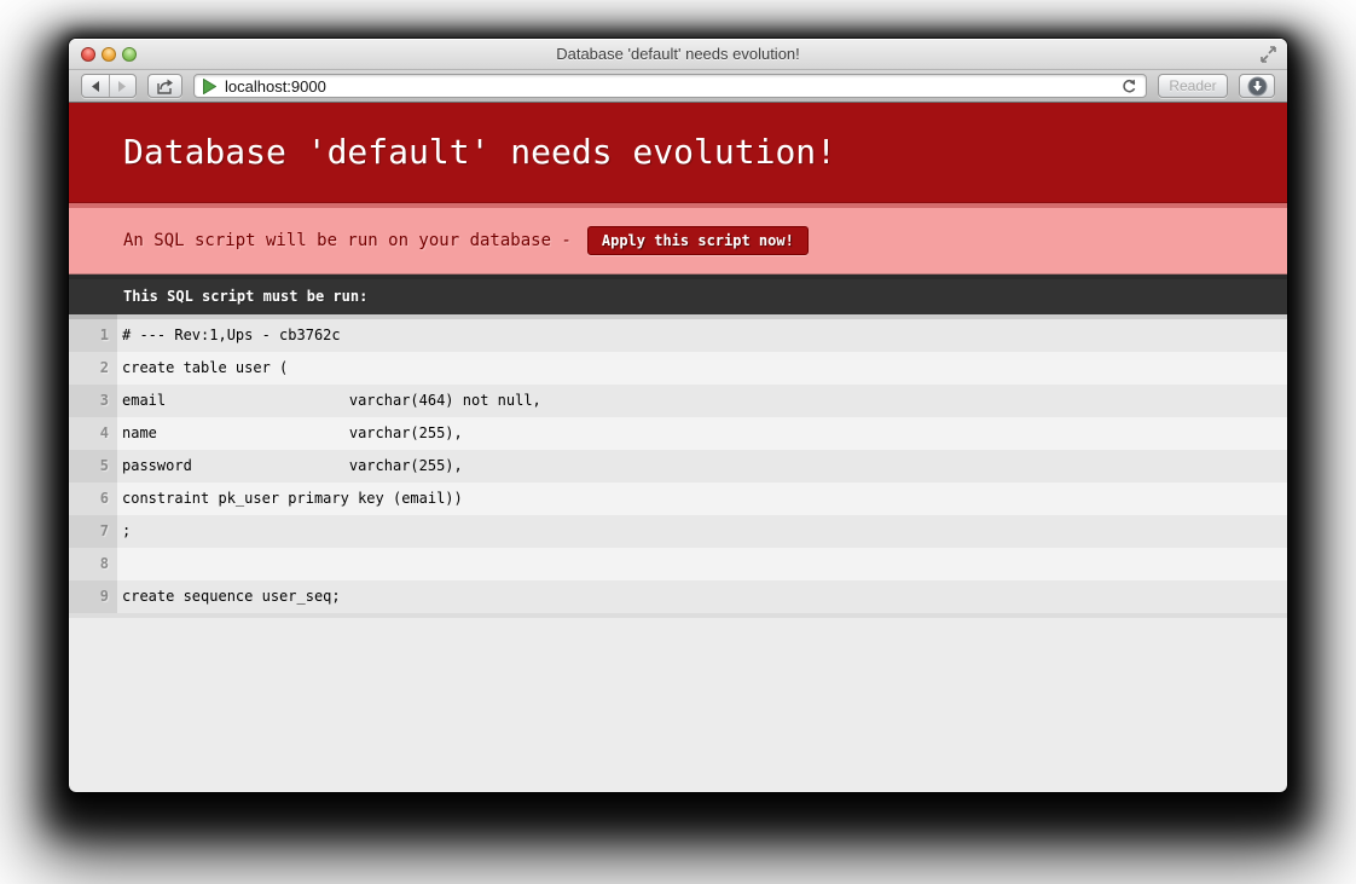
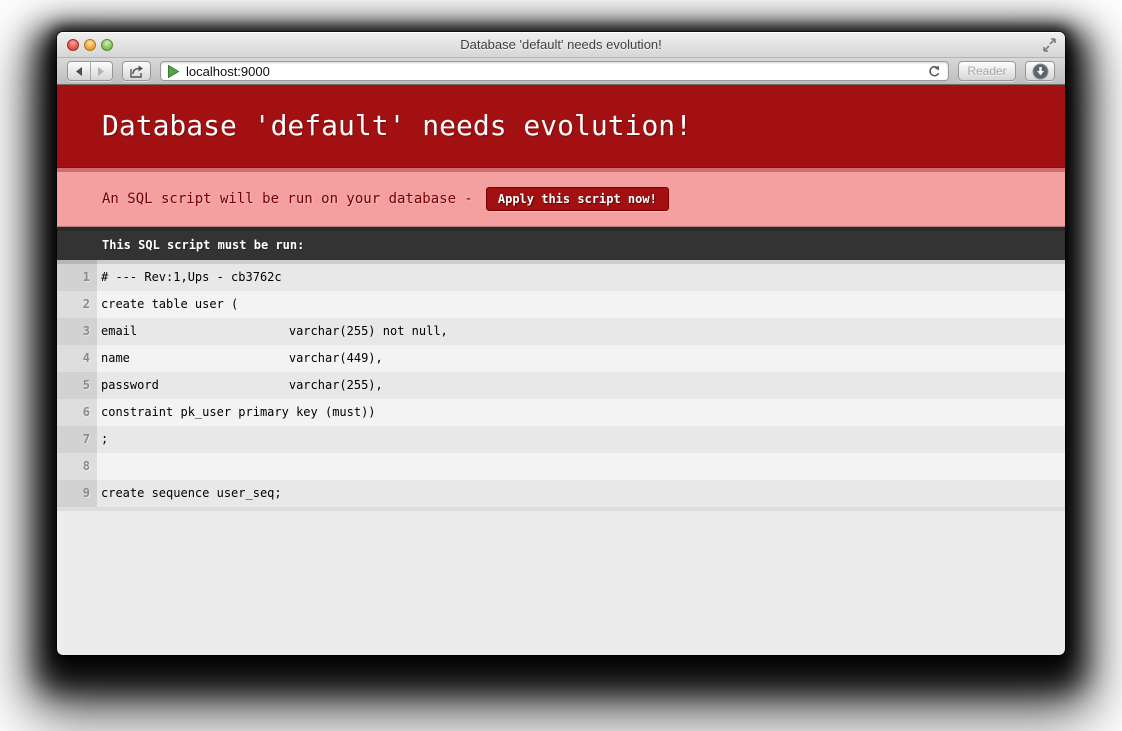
  Database 'default' needs evolution!
  localhost:9000
  Reader
  Database 'default' needs evolution!
  An SQL script will be run on your database -
  Apply this script now!
  This SQL script must be run:
  1
  # --- Rev:1,Ups - cb3762c
  2
  create table user (
  3
- email varchar(464) not null,
+ email varchar(255) not null,
  4
- name varchar(255),
+ name varchar(449),
  5
  password varchar(255),
  6
- constraint pk_user primary key (email))
+ constraint pk_user primary key (must))
  7
  ;
  8
  9
  create sequence user_seq;
